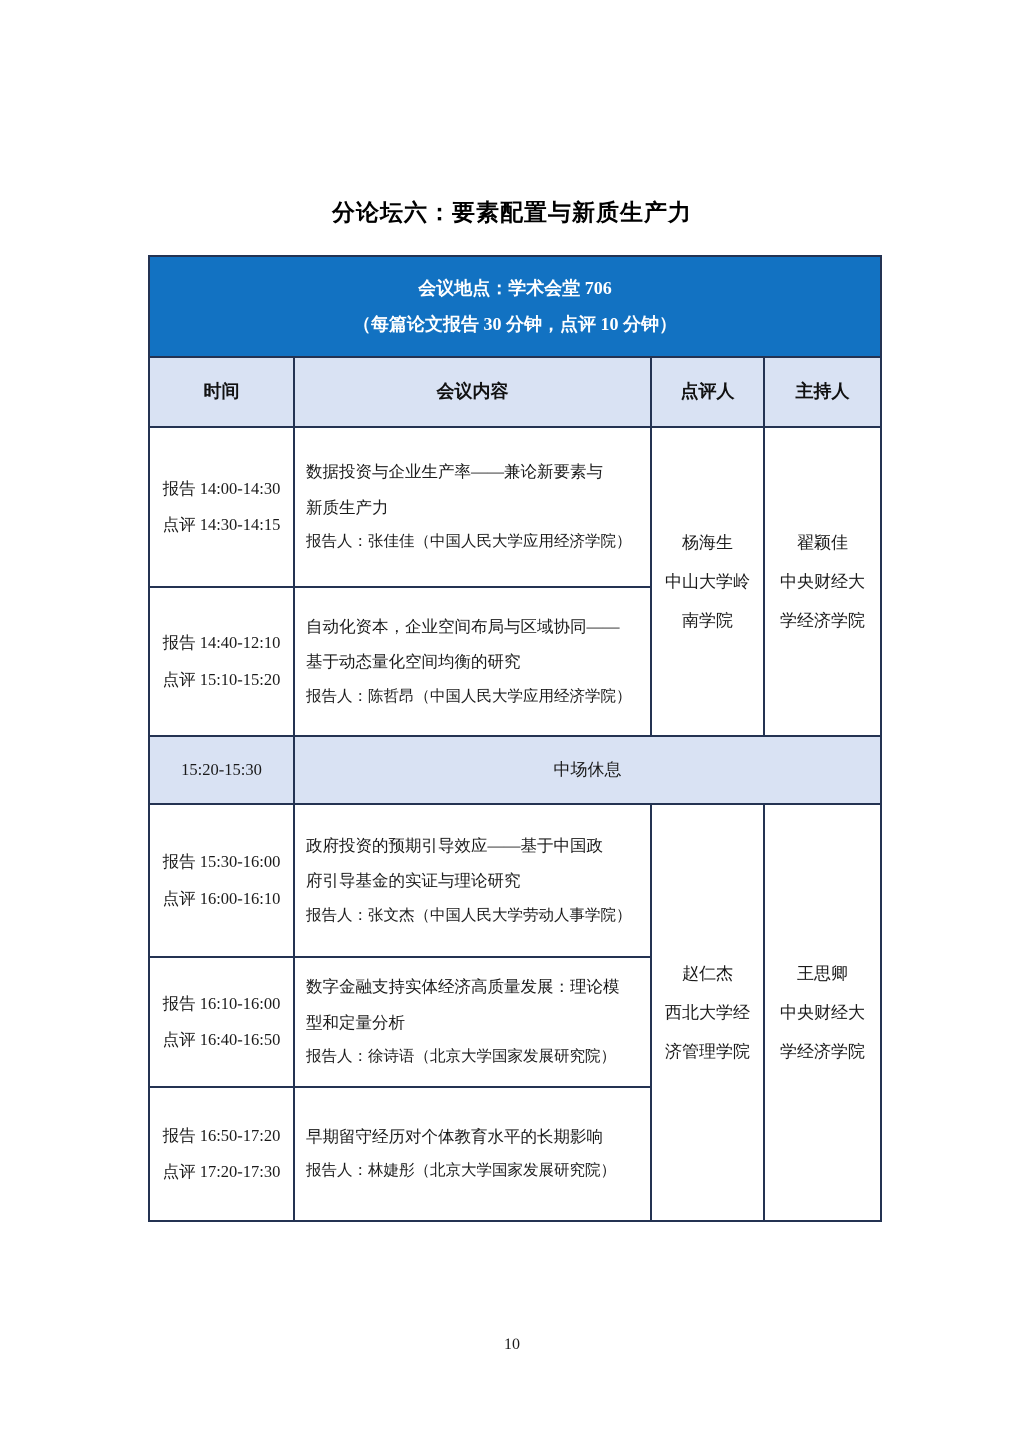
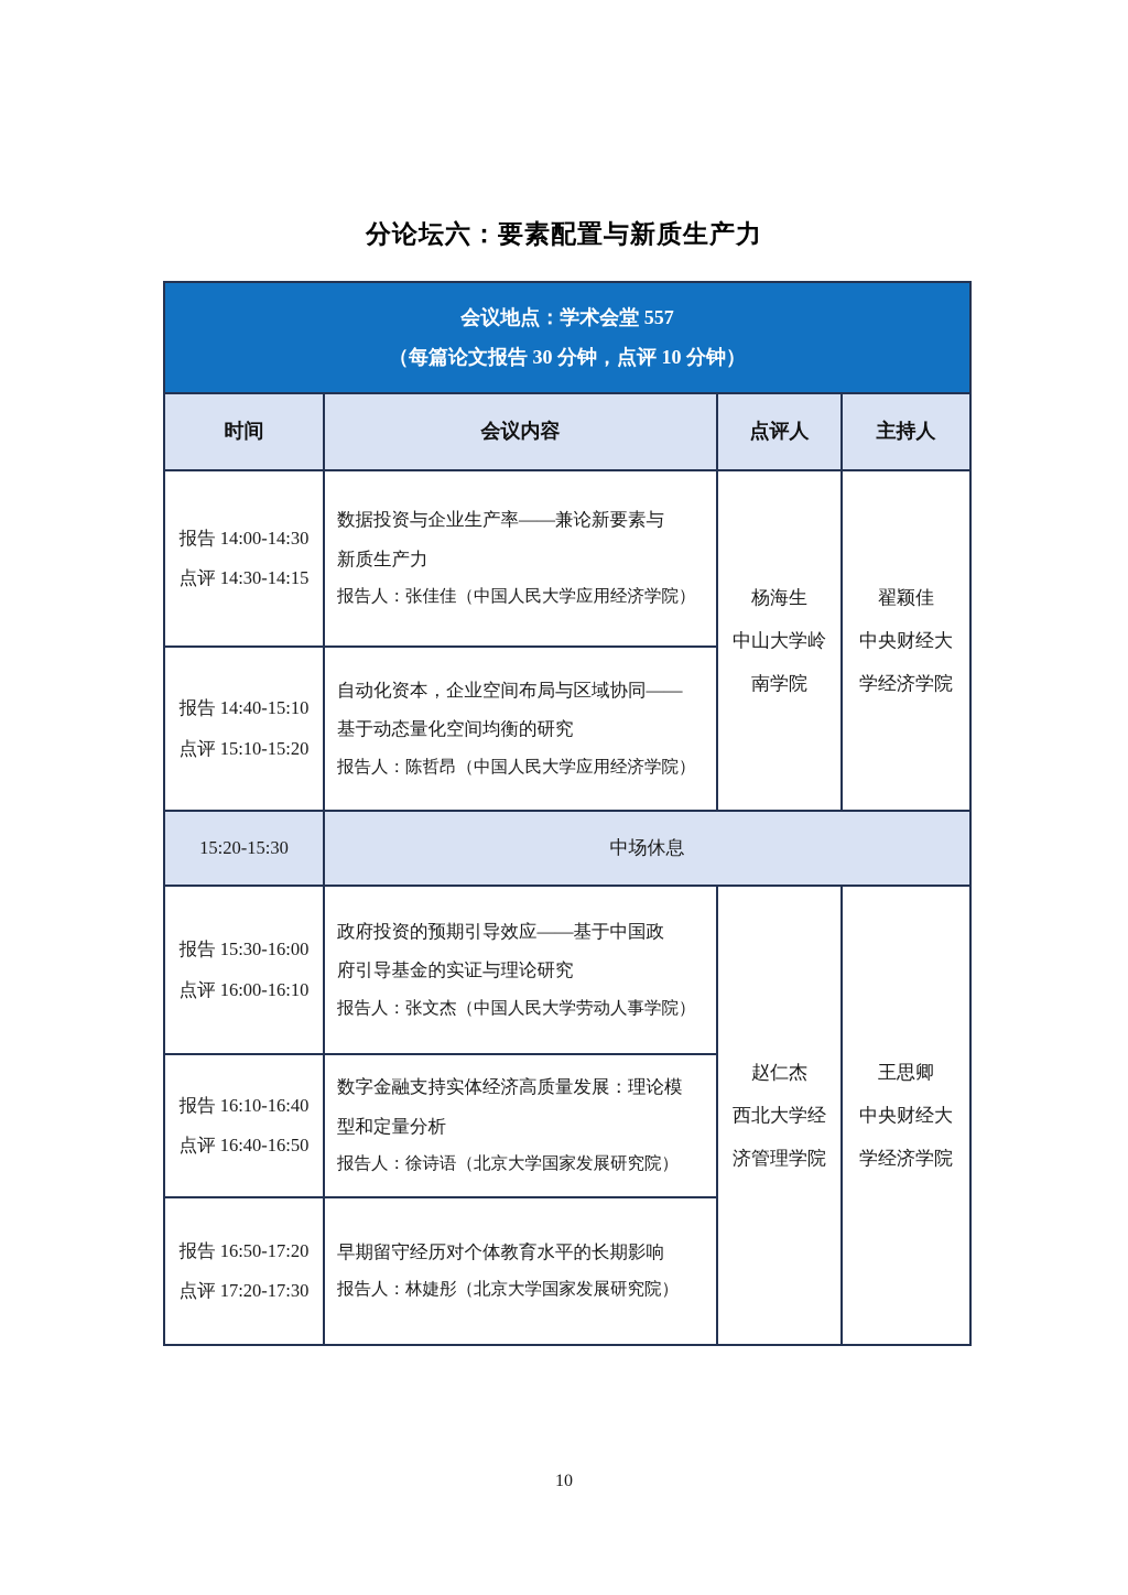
  分论坛六：要素配置与新质生产力
- 会议地点：学术会堂 706 （每篇论文报告 30 分钟，点评 10 分钟）
+ 会议地点：学术会堂 557 （每篇论文报告 30 分钟，点评 10 分钟）
  时间	会议内容	点评人	主持人
  报告 14:00-14:30 点评 14:30-14:15	数据投资与企业生产率——兼论新要素与 新质生产力 报告人：张佳佳（中国人民大学应用经济学院）	杨海生 中山大学岭 南学院	翟颖佳 中央财经大 学经济学院
- 报告 14:40-12:10 点评 15:10-15:20	自动化资本，企业空间布局与区域协同—— 基于动态量化空间均衡的研究 报告人：陈哲昂（中国人民大学应用经济学院）
+ 报告 14:40-15:10 点评 15:10-15:20	自动化资本，企业空间布局与区域协同—— 基于动态量化空间均衡的研究 报告人：陈哲昂（中国人民大学应用经济学院）
  15:20-15:30	中场休息
  报告 15:30-16:00 点评 16:00-16:10	政府投资的预期引导效应——基于中国政 府引导基金的实证与理论研究 报告人：张文杰（中国人民大学劳动人事学院）	赵仁杰 西北大学经 济管理学院	王思卿 中央财经大 学经济学院
- 报告 16:10-16:00 点评 16:40-16:50	数字金融支持实体经济高质量发展：理论模 型和定量分析 报告人：徐诗语（北京大学国家发展研究院）
+ 报告 16:10-16:40 点评 16:40-16:50	数字金融支持实体经济高质量发展：理论模 型和定量分析 报告人：徐诗语（北京大学国家发展研究院）
  报告 16:50-17:20 点评 17:20-17:30	早期留守经历对个体教育水平的长期影响 报告人：林婕彤（北京大学国家发展研究院）
  10
